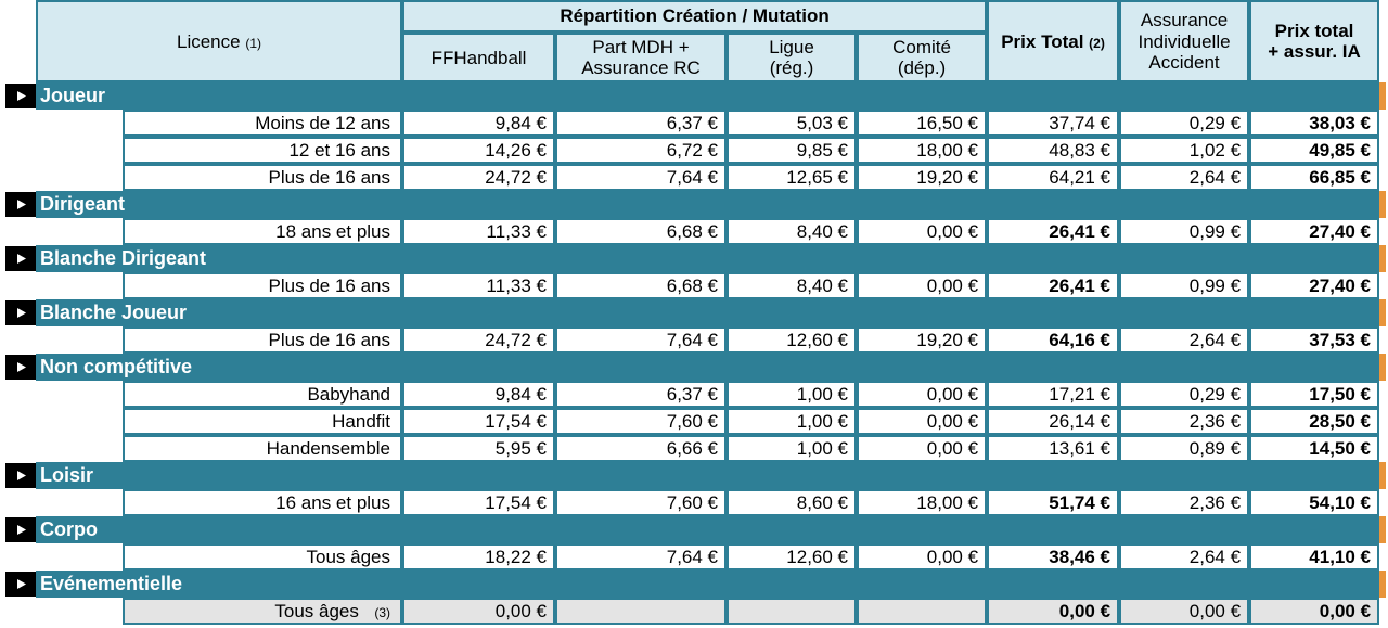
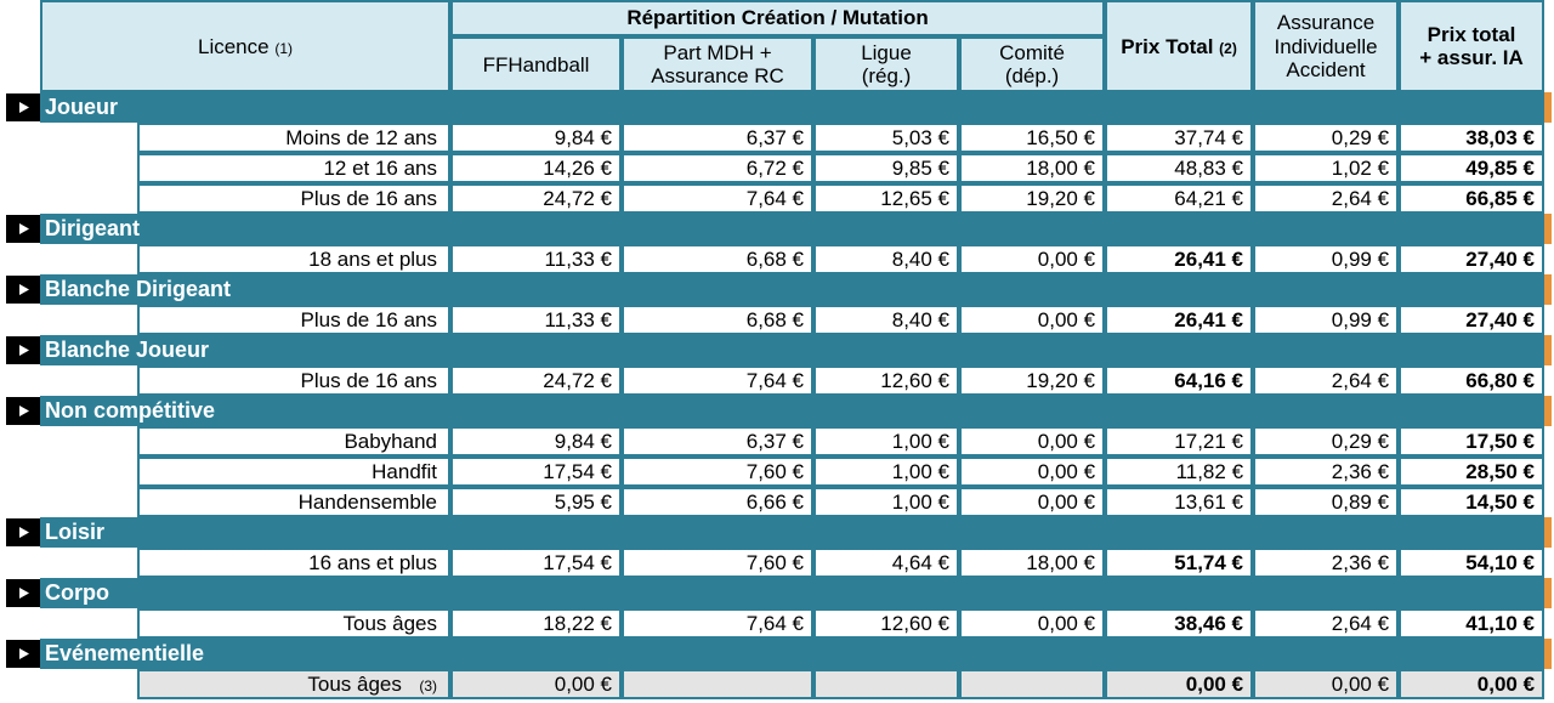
  	Licence (1)	Répartition Création / Mutation	Prix Total (2)	AssuranceIndividuelleAccident	Prix total+ assur. IA
  	FFHandball	Part MDH +Assurance RC	Ligue(rég.)	Comité(dép.)
  	Joueur
  		Moins de 12 ans	9,84 €	6,37 €	5,03 €	16,50 €	37,74 €	0,29 €	38,03 €
  		12 et 16 ans	14,26 €	6,72 €	9,85 €	18,00 €	48,83 €	1,02 €	49,85 €
  		Plus de 16 ans	24,72 €	7,64 €	12,65 €	19,20 €	64,21 €	2,64 €	66,85 €
  	Dirigeant
  		18 ans et plus	11,33 €	6,68 €	8,40 €	0,00 €	26,41 €	0,99 €	27,40 €
  	Blanche Dirigeant
  		Plus de 16 ans	11,33 €	6,68 €	8,40 €	0,00 €	26,41 €	0,99 €	27,40 €
  	Blanche Joueur
- 		Plus de 16 ans	24,72 €	7,64 €	12,60 €	19,20 €	64,16 €	2,64 €	37,53 €
+ 		Plus de 16 ans	24,72 €	7,64 €	12,60 €	19,20 €	64,16 €	2,64 €	66,80 €
  	Non compétitive
  		Babyhand	9,84 €	6,37 €	1,00 €	0,00 €	17,21 €	0,29 €	17,50 €
- 		Handfit	17,54 €	7,60 €	1,00 €	0,00 €	26,14 €	2,36 €	28,50 €
+ 		Handfit	17,54 €	7,60 €	1,00 €	0,00 €	11,82 €	2,36 €	28,50 €
  		Handensemble	5,95 €	6,66 €	1,00 €	0,00 €	13,61 €	0,89 €	14,50 €
  	Loisir
- 		16 ans et plus	17,54 €	7,60 €	8,60 €	18,00 €	51,74 €	2,36 €	54,10 €
+ 		16 ans et plus	17,54 €	7,60 €	4,64 €	18,00 €	51,74 €	2,36 €	54,10 €
  	Corpo
  		Tous âges	18,22 €	7,64 €	12,60 €	0,00 €	38,46 €	2,64 €	41,10 €
  	Evénementielle
  		Tous âges (3)	0,00 €				0,00 €	0,00 €	0,00 €
